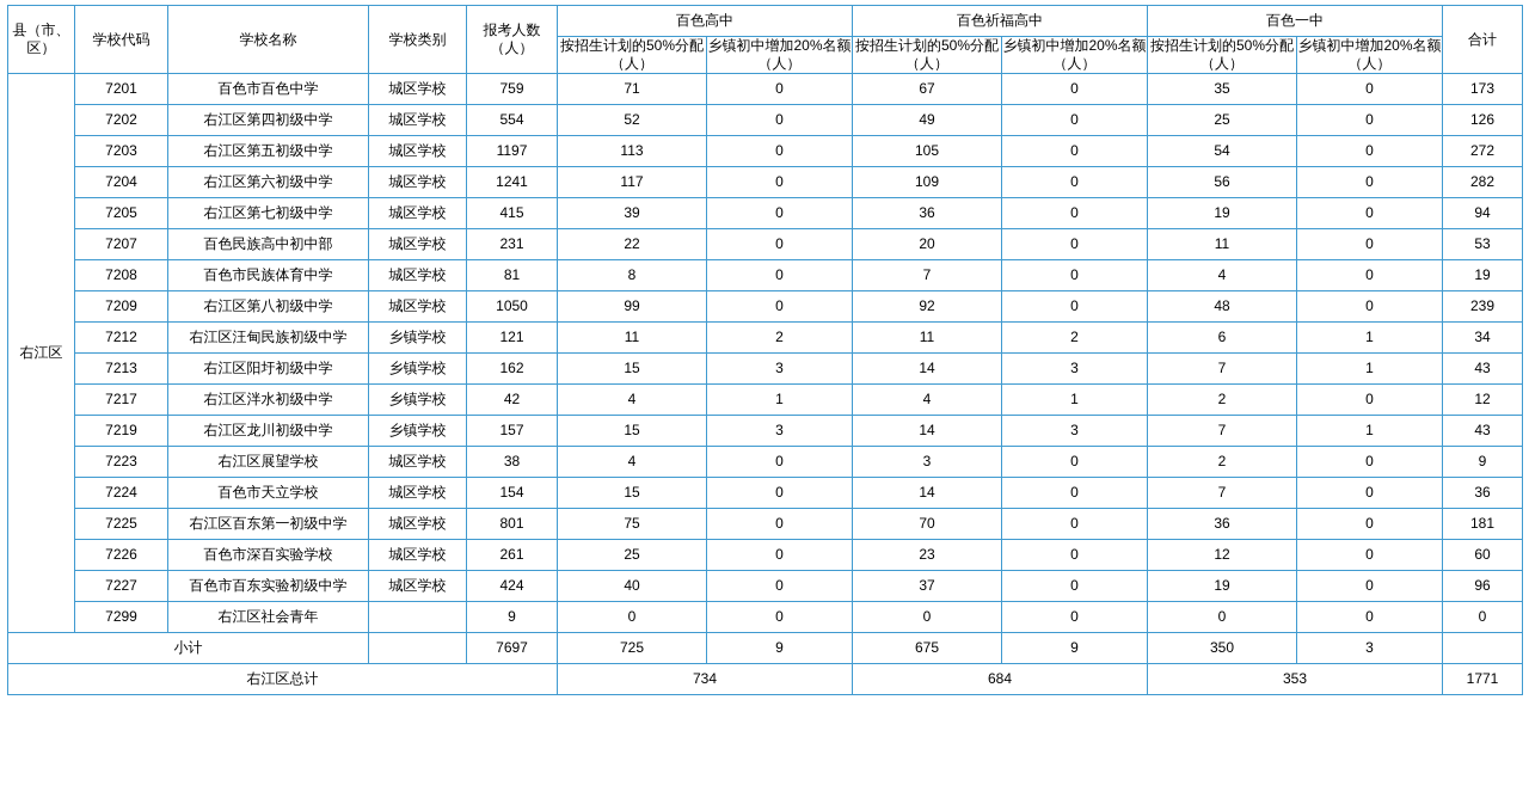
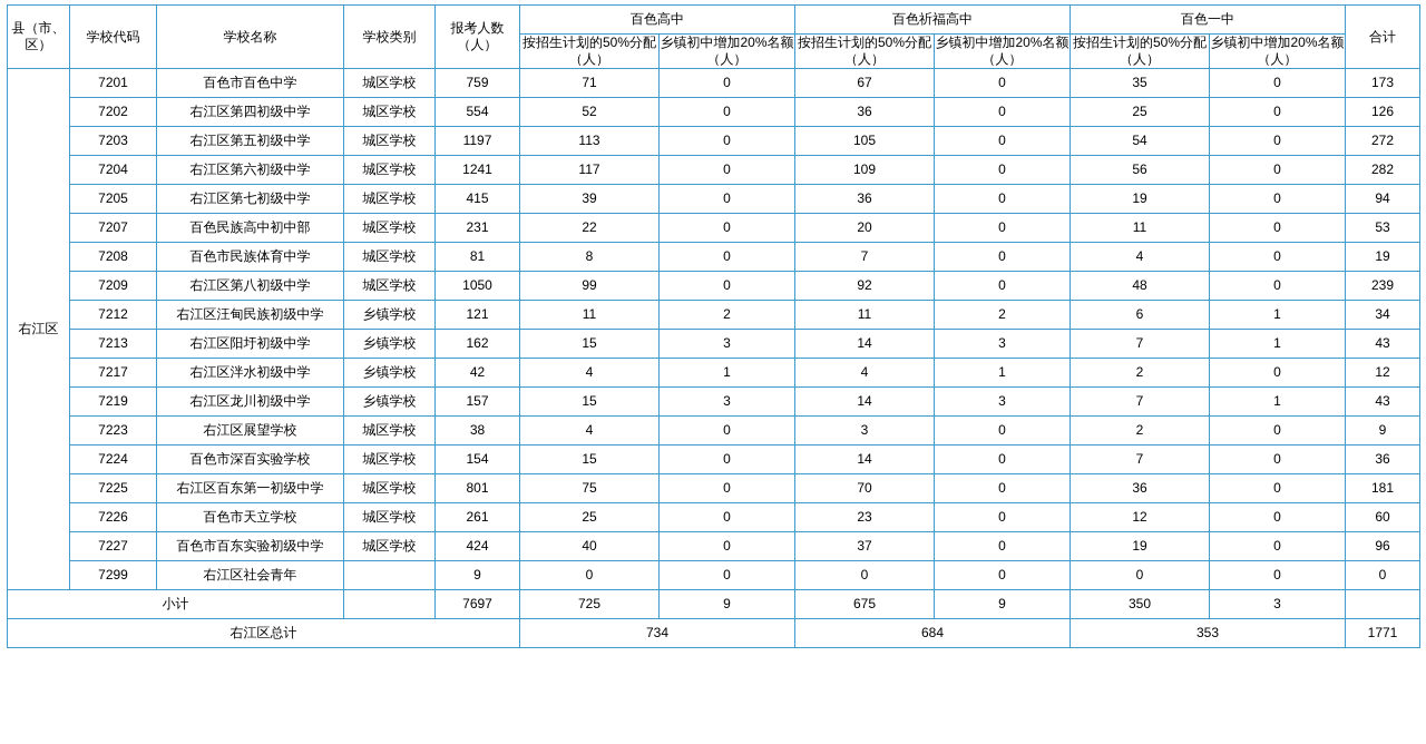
  县（市、区）	学校代码	学校名称	学校类别	报考人数（人）	百色高中	百色祈福高中	百色一中	合计
  按招生计划的50%分配（人）	乡镇初中增加20%名额（人）	按招生计划的50%分配（人）	乡镇初中增加20%名额（人）	按招生计划的50%分配（人）	乡镇初中增加20%名额（人）
  右江区	7201	百色市百色中学	城区学校	759	71	0	67	0	35	0	173
- 7202	右江区第四初级中学	城区学校	554	52	0	49	0	25	0	126
+ 7202	右江区第四初级中学	城区学校	554	52	0	36	0	25	0	126
  7203	右江区第五初级中学	城区学校	1197	113	0	105	0	54	0	272
  7204	右江区第六初级中学	城区学校	1241	117	0	109	0	56	0	282
  7205	右江区第七初级中学	城区学校	415	39	0	36	0	19	0	94
  7207	百色民族高中初中部	城区学校	231	22	0	20	0	11	0	53
  7208	百色市民族体育中学	城区学校	81	8	0	7	0	4	0	19
  7209	右江区第八初级中学	城区学校	1050	99	0	92	0	48	0	239
  7212	右江区汪甸民族初级中学	乡镇学校	121	11	2	11	2	6	1	34
  7213	右江区阳圩初级中学	乡镇学校	162	15	3	14	3	7	1	43
  7217	右江区泮水初级中学	乡镇学校	42	4	1	4	1	2	0	12
  7219	右江区龙川初级中学	乡镇学校	157	15	3	14	3	7	1	43
  7223	右江区展望学校	城区学校	38	4	0	3	0	2	0	9
- 7224	百色市天立学校	城区学校	154	15	0	14	0	7	0	36
+ 7224	百色市深百实验学校	城区学校	154	15	0	14	0	7	0	36
  7225	右江区百东第一初级中学	城区学校	801	75	0	70	0	36	0	181
- 7226	百色市深百实验学校	城区学校	261	25	0	23	0	12	0	60
+ 7226	百色市天立学校	城区学校	261	25	0	23	0	12	0	60
  7227	百色市百东实验初级中学	城区学校	424	40	0	37	0	19	0	96
  7299	右江区社会青年		9	0	0	0	0	0	0	0
  小计		7697	725	9	675	9	350	3
  右江区总计	734	684	353	1771
